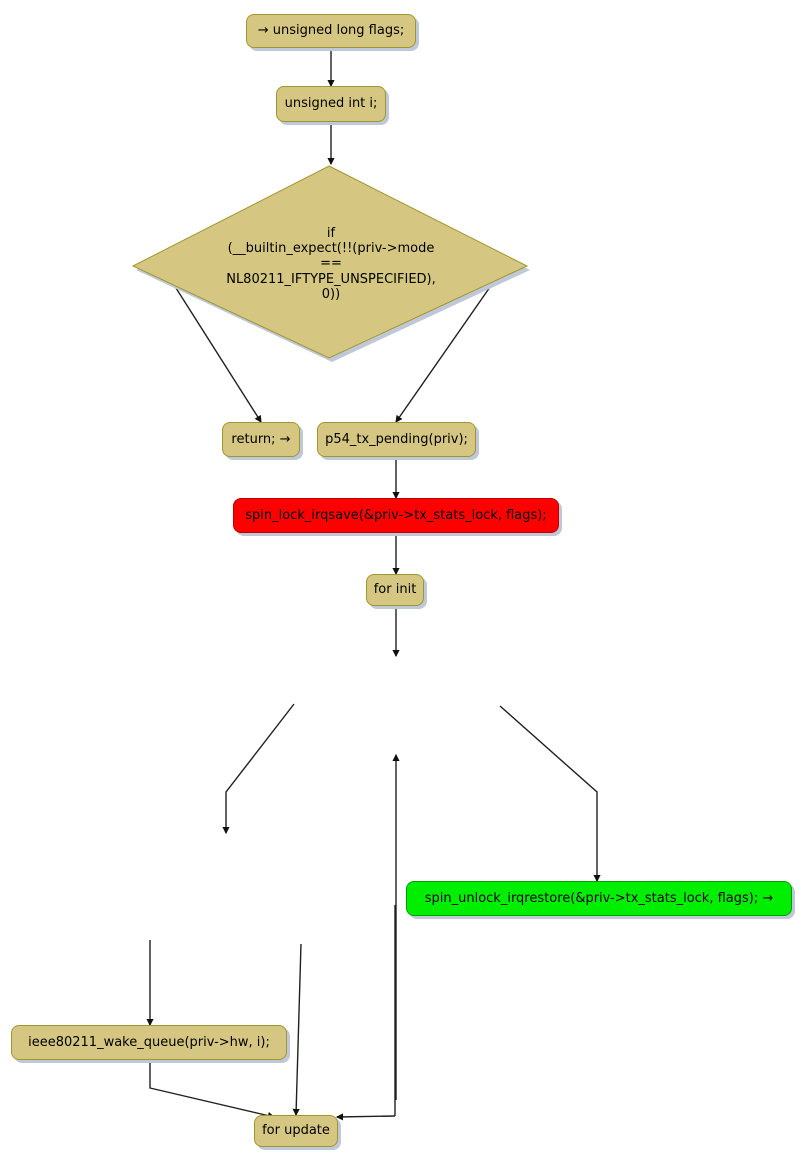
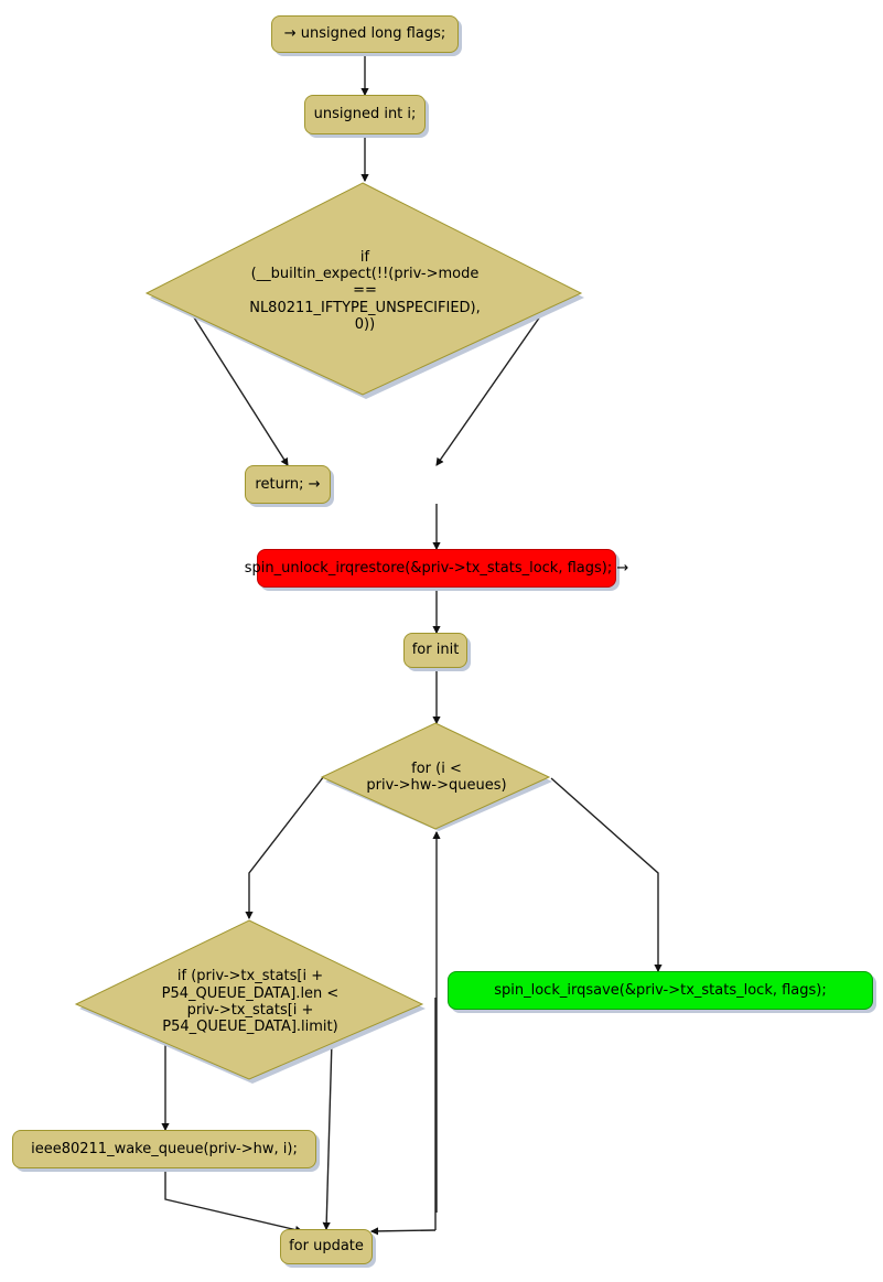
  → unsigned long flags;
  unsigned int i;
  if
  (__builtin_expect(!!(priv->mode
  ==
  NL80211_IFTYPE_UNSPECIFIED),
  0))
  return; →
- p54_tx_pending(priv);
- spin_lock_irqsave(&priv->tx_stats_lock, flags);
+ spin_unlock_irqrestore(&priv->tx_stats_lock, flags); →
  for init
+ for (i <
+ priv->hw->queues)
+ if (priv->tx_stats[i +
+ P54_QUEUE_DATA].len <
+ priv->tx_stats[i +
+ P54_QUEUE_DATA].limit)
- spin_unlock_irqrestore(&priv->tx_stats_lock, flags); →
+ spin_lock_irqsave(&priv->tx_stats_lock, flags);
  ieee80211_wake_queue(priv->hw, i);
  for update
